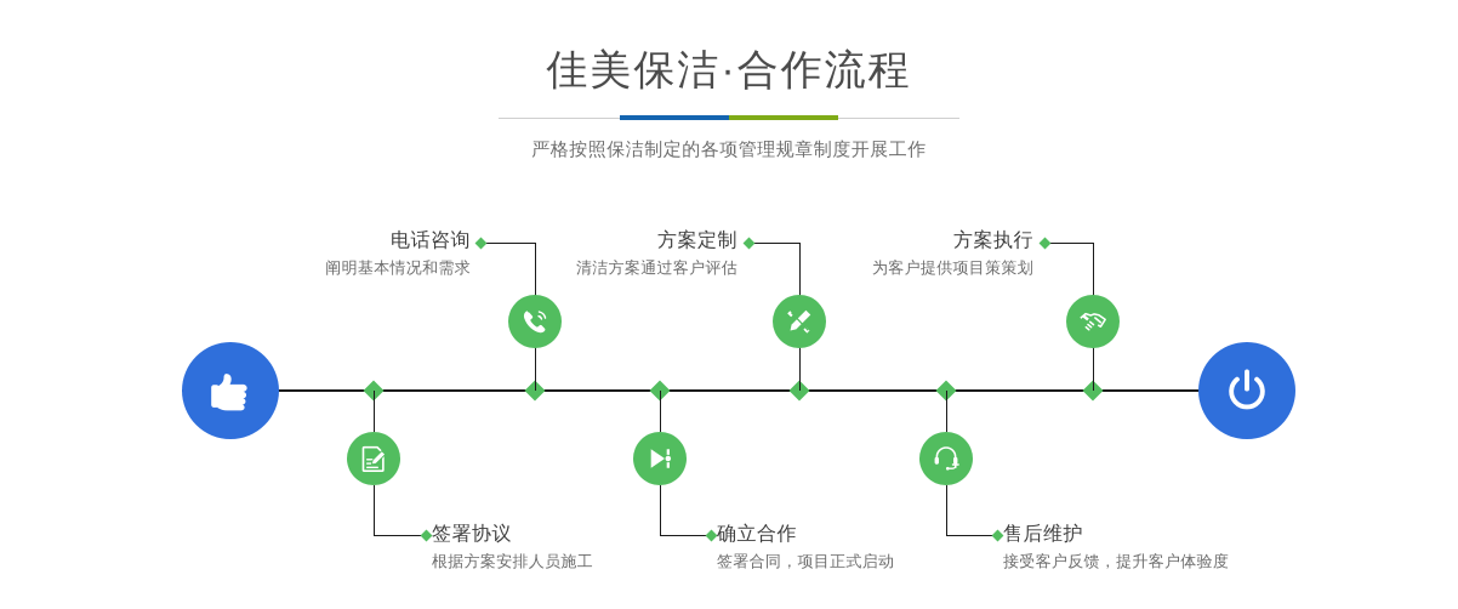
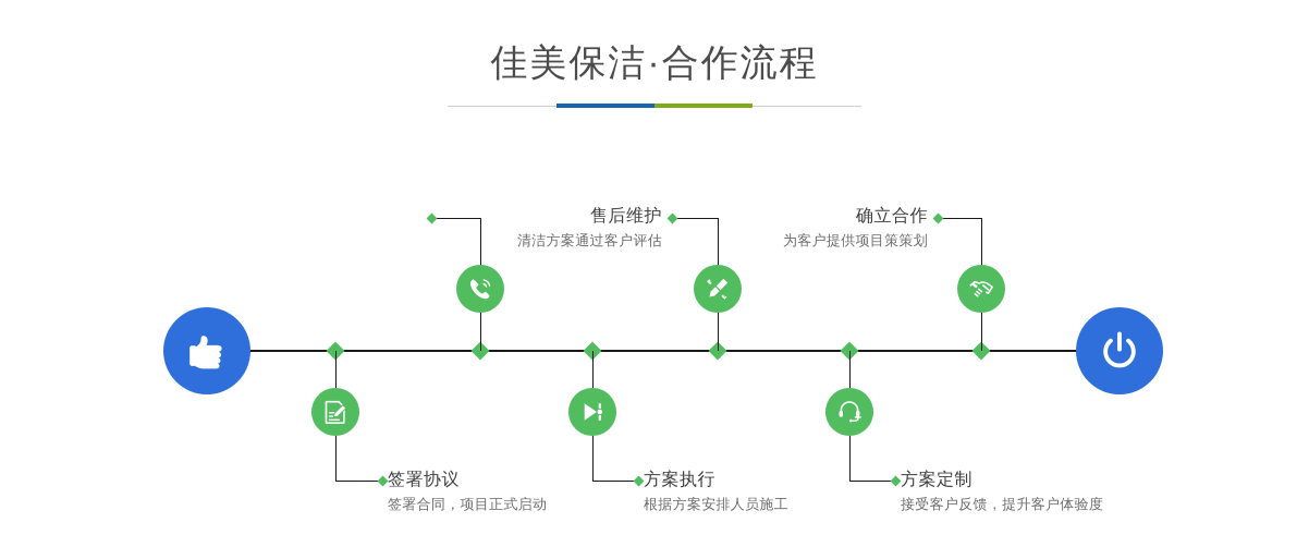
  佳美保洁·合作流程
- 严格按照保洁制定的各项管理规章制度开展工作
- 电话咨询
- 阐明基本情况和需求
  签署协议
- 根据方案安排人员施工
+ 签署合同，项目正式启动
- 方案定制
+ 售后维护
  清洁方案通过客户评估
- 确立合作
+ 方案执行
- 签署合同，项目正式启动
+ 根据方案安排人员施工
- 方案执行
+ 确立合作
  为客户提供项目策策划
- 售后维护
+ 方案定制
  接受客户反馈，提升客户体验度
